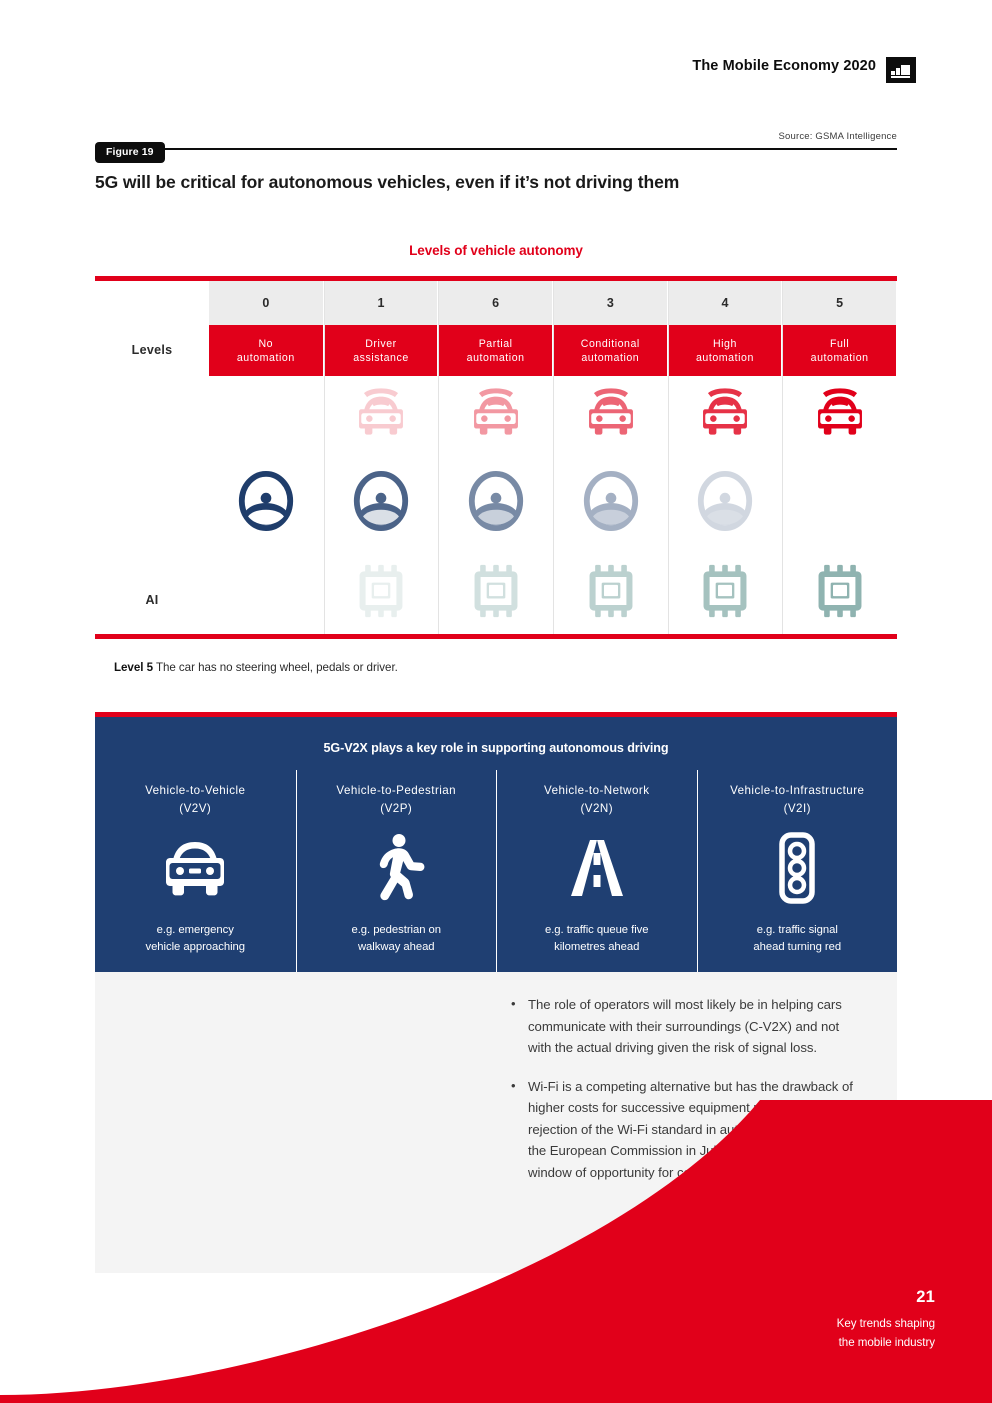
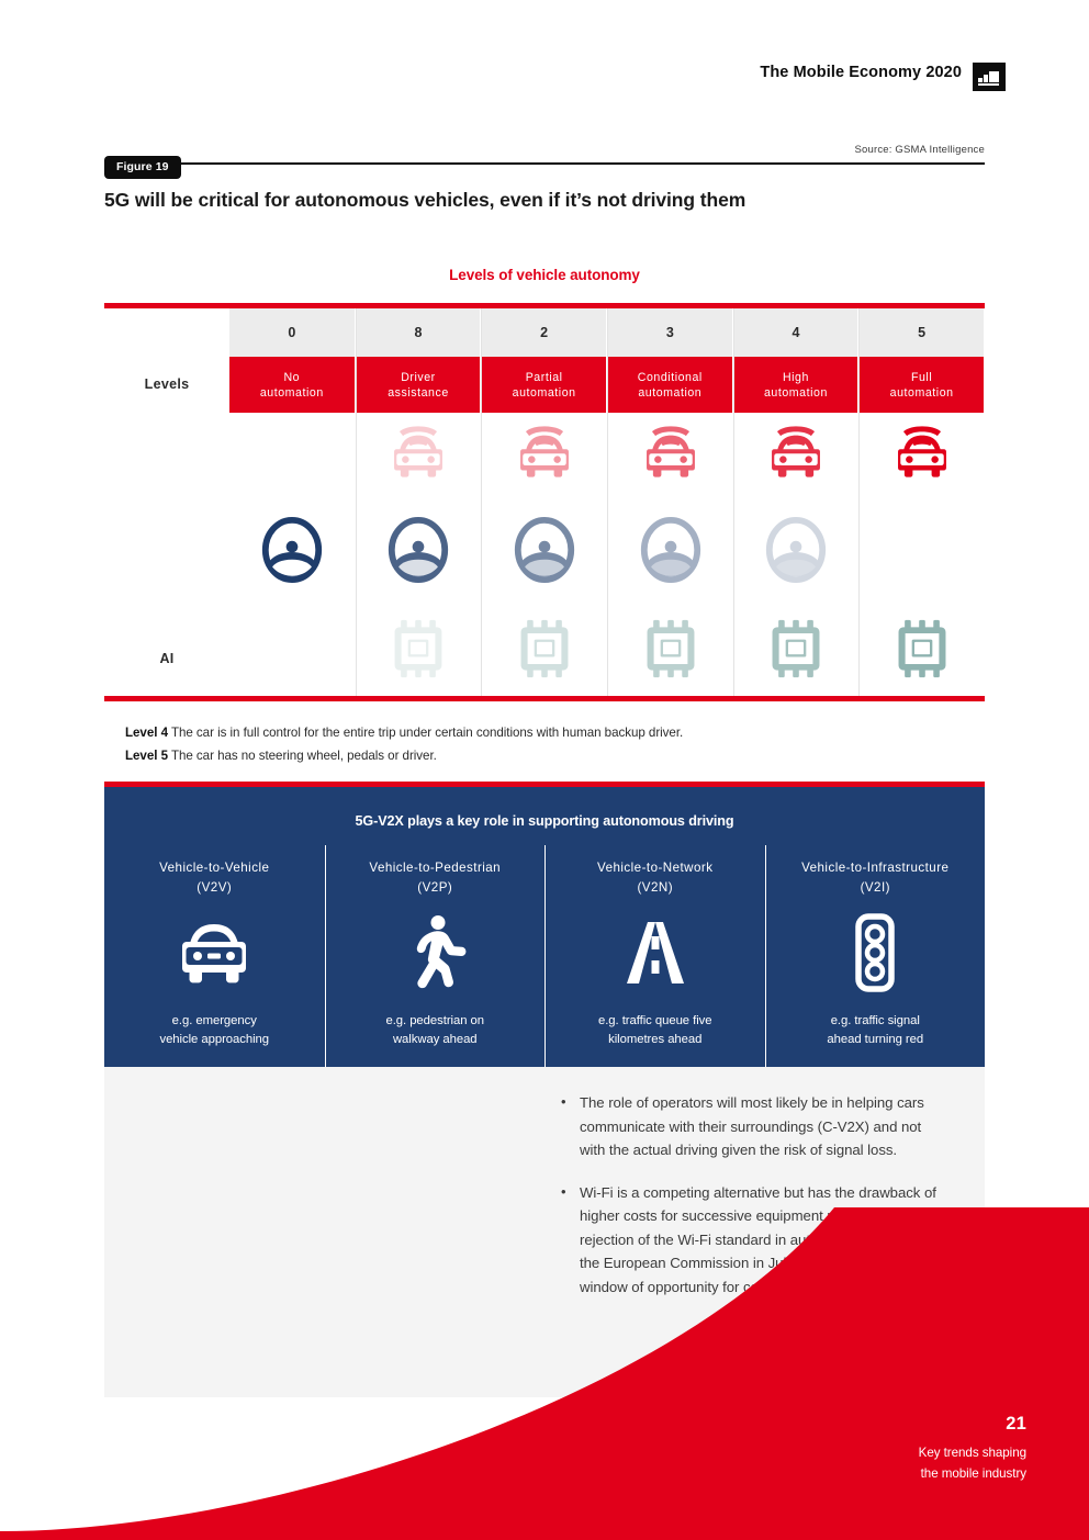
  The Mobile Economy 2020
  Source: GSMA Intelligence
  Figure 19
  5G will be critical for autonomous vehicles, even if it’s not driving them
  Levels of vehicle autonomy
  Levels
  AI
  0
  No
  automation
- 1
+ 8
  Driver
  assistance
- 6
+ 2
  Partial
  automation
  3
  Conditional
  automation
  4
  High
  automation
  5
  Full
  automation
+ Level 4 The car is in full control for the entire trip under certain conditions with human backup driver.
  Level 5 The car has no steering wheel, pedals or driver.
  5G-V2X plays a key role in supporting autonomous driving
  Vehicle-to-Vehicle
  (V2V)
  e.g. emergency
  vehicle approaching
  Vehicle-to-Pedestrian
  (V2P)
  e.g. pedestrian on
  walkway ahead
  Vehicle-to-Network
  (V2N)
  e.g. traffic queue five
  kilometres ahead
  Vehicle-to-Infrastructure
  (V2I)
  e.g. traffic signal
  ahead turning red
  The role of operators will most likely be in helping cars communicate with their surroundings (C-V2X) and not with the actual driving given the risk of signal loss.
  Wi-Fi is a competing alternative but has the drawback of higher costs for successive equipment rejection of the Wi-Fi standard in au the European Commission in Ju window of opportunity for c
  21
  Key trends shaping
  the mobile industry
